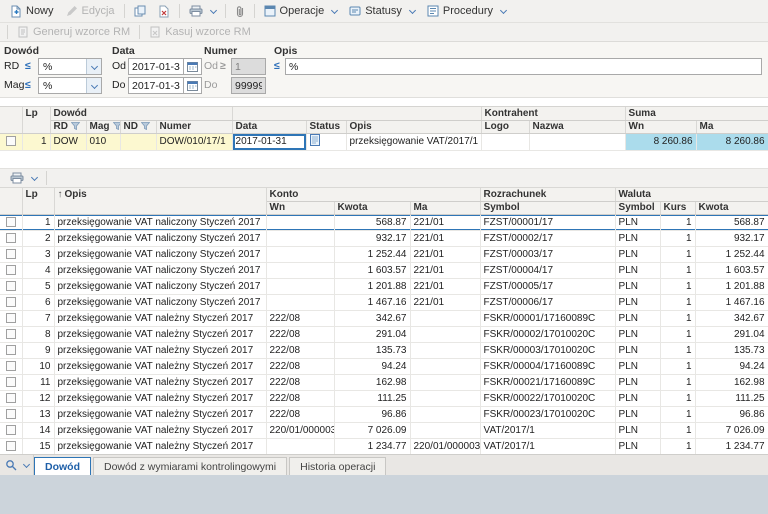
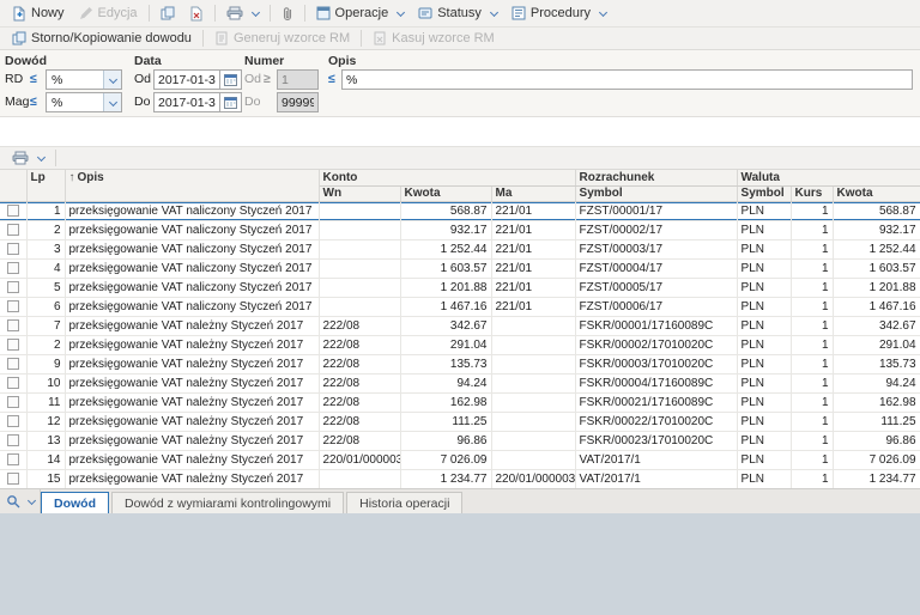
  Nowy
  Edycja
  Operacje
  Statusy
  Procedury
+ Storno/Kopiowanie dowodu
  Generuj wzorce RM
  Kasuj wzorce RM
  Dowód
  Data
  Numer
  Opis
  RD
  ≤
  %
  Od
  2017-01-3
  Od
  ≥
  1
  ≤
  %
  Mag
  ≤
  %
  Do
  2017-01-3
  Do
  99999
- 	Lp	Dowód		Kontrahent	Suma
- RD	Mag	ND	Numer	Data	Status	Opis	Logo	Nazwa	Wn	Ma
- 	1	DOW	010		DOW/010/17/1	2017-01-31		przeksięgowanie VAT/2017/1			8 260.86	8 260.86
  	Lp	↑ Opis	Konto	Rozrachunek	Waluta
  Wn	Kwota	Ma	Symbol	Symbol	Kurs	Kwota
  	1	przeksięgowanie VAT naliczony Styczeń 2017		568.87	221/01	FZST/00001/17	PLN	1	568.87
  	2	przeksięgowanie VAT naliczony Styczeń 2017		932.17	221/01	FZST/00002/17	PLN	1	932.17
  	3	przeksięgowanie VAT naliczony Styczeń 2017		1 252.44	221/01	FZST/00003/17	PLN	1	1 252.44
  	4	przeksięgowanie VAT naliczony Styczeń 2017		1 603.57	221/01	FZST/00004/17	PLN	1	1 603.57
  	5	przeksięgowanie VAT naliczony Styczeń 2017		1 201.88	221/01	FZST/00005/17	PLN	1	1 201.88
  	6	przeksięgowanie VAT naliczony Styczeń 2017		1 467.16	221/01	FZST/00006/17	PLN	1	1 467.16
  	7	przeksięgowanie VAT należny Styczeń 2017	222/08	342.67		FSKR/00001/17160089C	PLN	1	342.67
- 	8	przeksięgowanie VAT należny Styczeń 2017	222/08	291.04		FSKR/00002/17010020C	PLN	1	291.04
+ 	2	przeksięgowanie VAT należny Styczeń 2017	222/08	291.04		FSKR/00002/17010020C	PLN	1	291.04
  	9	przeksięgowanie VAT należny Styczeń 2017	222/08	135.73		FSKR/00003/17010020C	PLN	1	135.73
  	10	przeksięgowanie VAT należny Styczeń 2017	222/08	94.24		FSKR/00004/17160089C	PLN	1	94.24
  	11	przeksięgowanie VAT należny Styczeń 2017	222/08	162.98		FSKR/00021/17160089C	PLN	1	162.98
  	12	przeksięgowanie VAT należny Styczeń 2017	222/08	111.25		FSKR/00022/17010020C	PLN	1	111.25
  	13	przeksięgowanie VAT należny Styczeń 2017	222/08	96.86		FSKR/00023/17010020C	PLN	1	96.86
  	14	przeksięgowanie VAT należny Styczeń 2017	220/01/000003	7 026.09		VAT/2017/1	PLN	1	7 026.09
  	15	przeksięgowanie VAT należny Styczeń 2017		1 234.77	220/01/000003	VAT/2017/1	PLN	1	1 234.77
  Dowód
  Dowód z wymiarami kontrolingowymi
  Historia operacji
